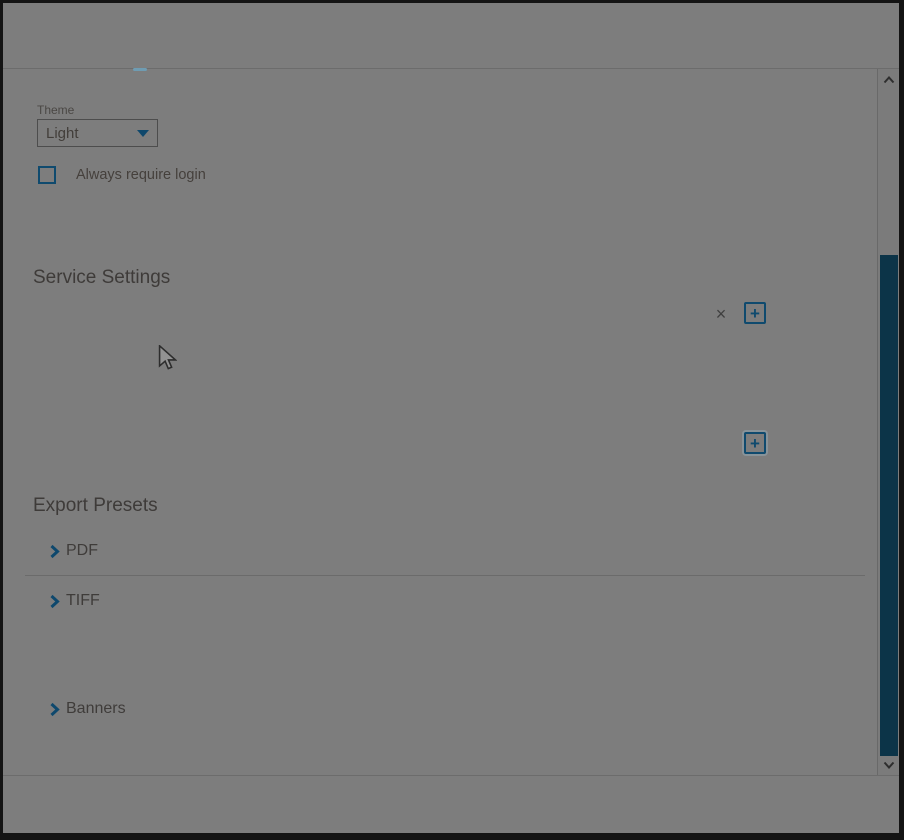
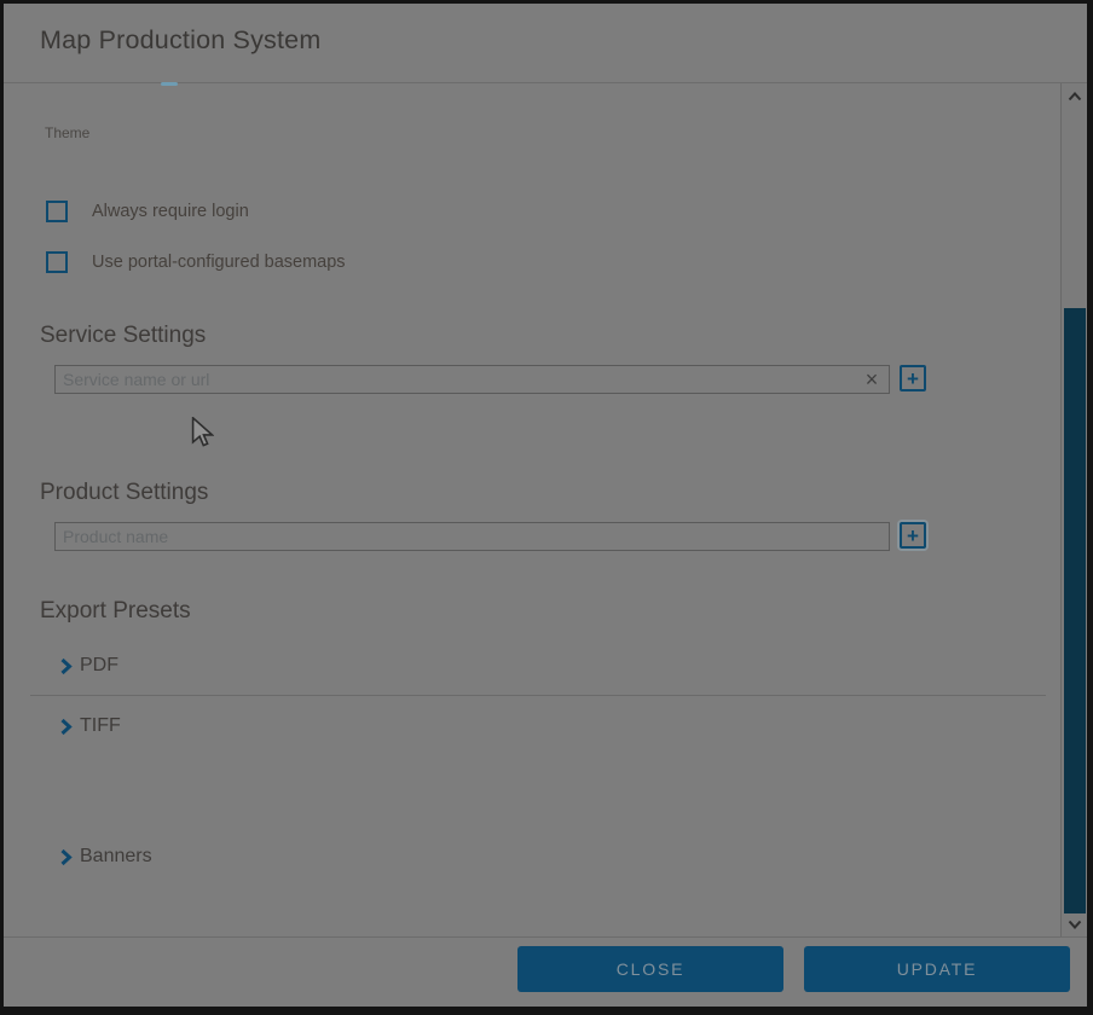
+ Map Production System
  Theme
- Light
  Always require login
+ Use portal-configured basemaps
  Service Settings
+ Service name or url
  ×
  +
+ Product Settings
+ Product name
  +
  Export Presets
  PDF
  TIFF
  Banners
+ CLOSE
+ UPDATE
